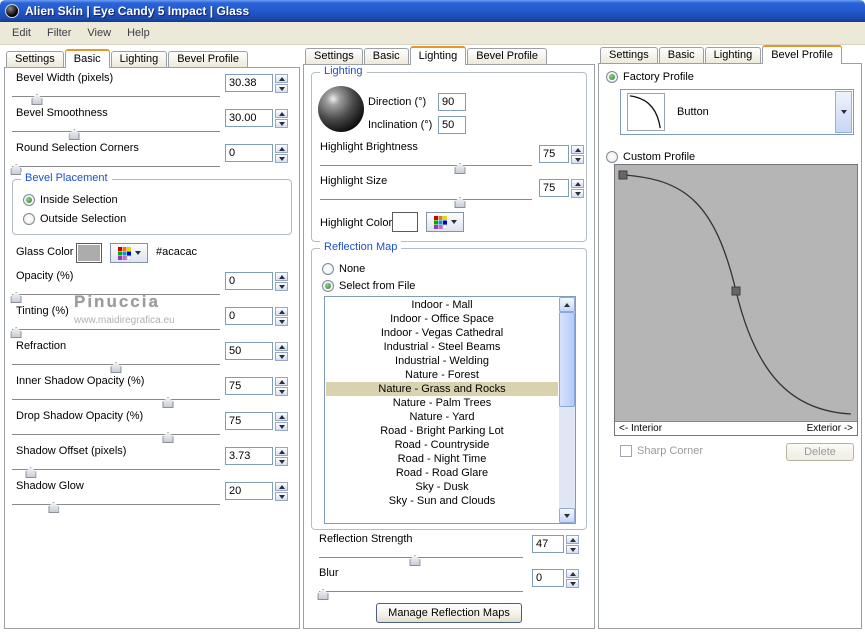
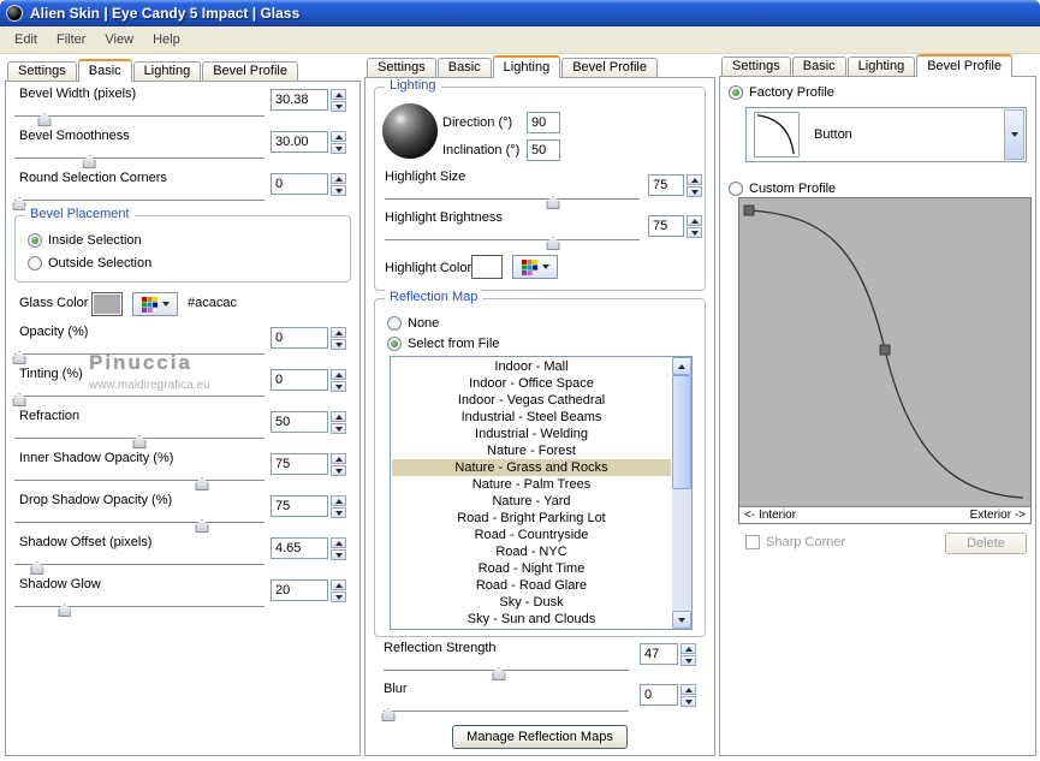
  Alien Skin | Eye Candy 5 Impact | Glass
  Edit
  Filter
  View
  Help
  Settings
  Basic
  Lighting
  Bevel Profile
  Bevel Width (pixels)
  30.38
  Bevel Smoothness
  30.00
  Round Selection Corners
  0
  Bevel Placement
  Inside Selection
  Outside Selection
  Glass Color
  #acacac
  Opacity (%)
  0
  Tinting (%)
  0
  Refraction
  50
  Inner Shadow Opacity (%)
  75
  Drop Shadow Opacity (%)
  75
  Shadow Offset (pixels)
- 3.73
+ 4.65
  Shadow Glow
  20
  Pinuccia
  www.maidiregrafica.eu
  Settings
  Basic
  Lighting
  Bevel Profile
  Lighting
  Direction (°)
  90
  Inclination (°)
  50
- Highlight Brightness
+ Highlight Size
  75
- Highlight Size
+ Highlight Brightness
  75
  Highlight Color
  Reflection Map
  None
  Select from File
  Indoor - Mall
  Indoor - Office Space
  Indoor - Vegas Cathedral
  Industrial - Steel Beams
  Industrial - Welding
  Nature - Forest
  Nature - Grass and Rocks
  Nature - Palm Trees
  Nature - Yard
  Road - Bright Parking Lot
  Road - Countryside
+ Road - NYC
  Road - Night Time
  Road - Road Glare
  Sky - Dusk
  Sky - Sun and Clouds
  Reflection Strength
  47
  Blur
  0
  Manage Reflection Maps
  Settings
  Basic
  Lighting
  Bevel Profile
  Factory Profile
  Button
  Custom Profile
  <- Interior
  Exterior ->
  Sharp Corner
  Delete
